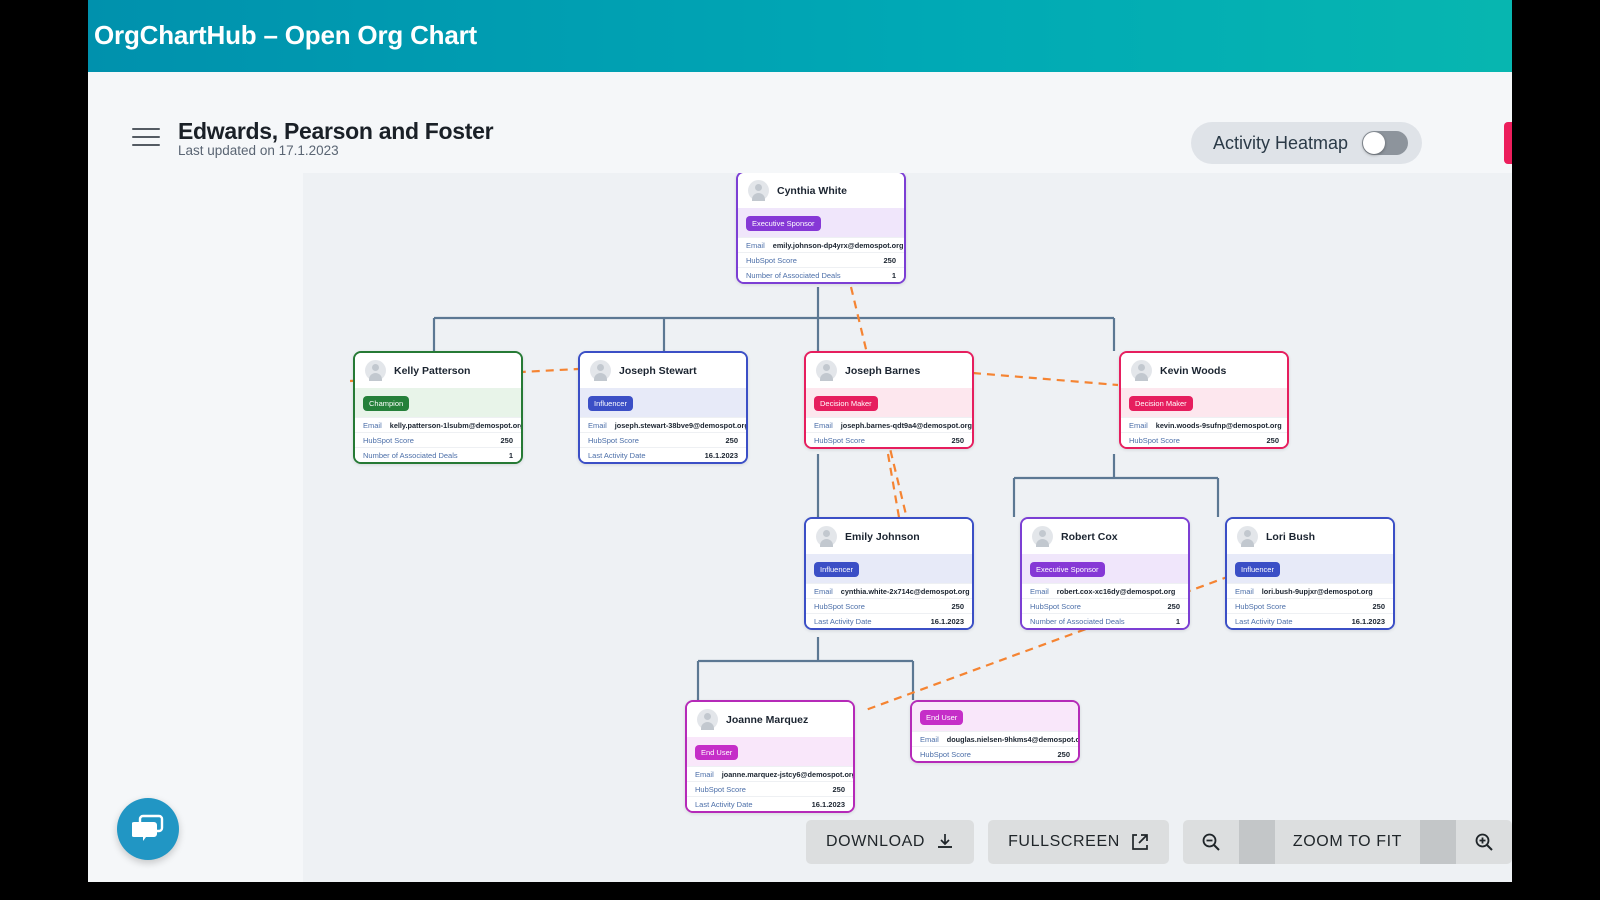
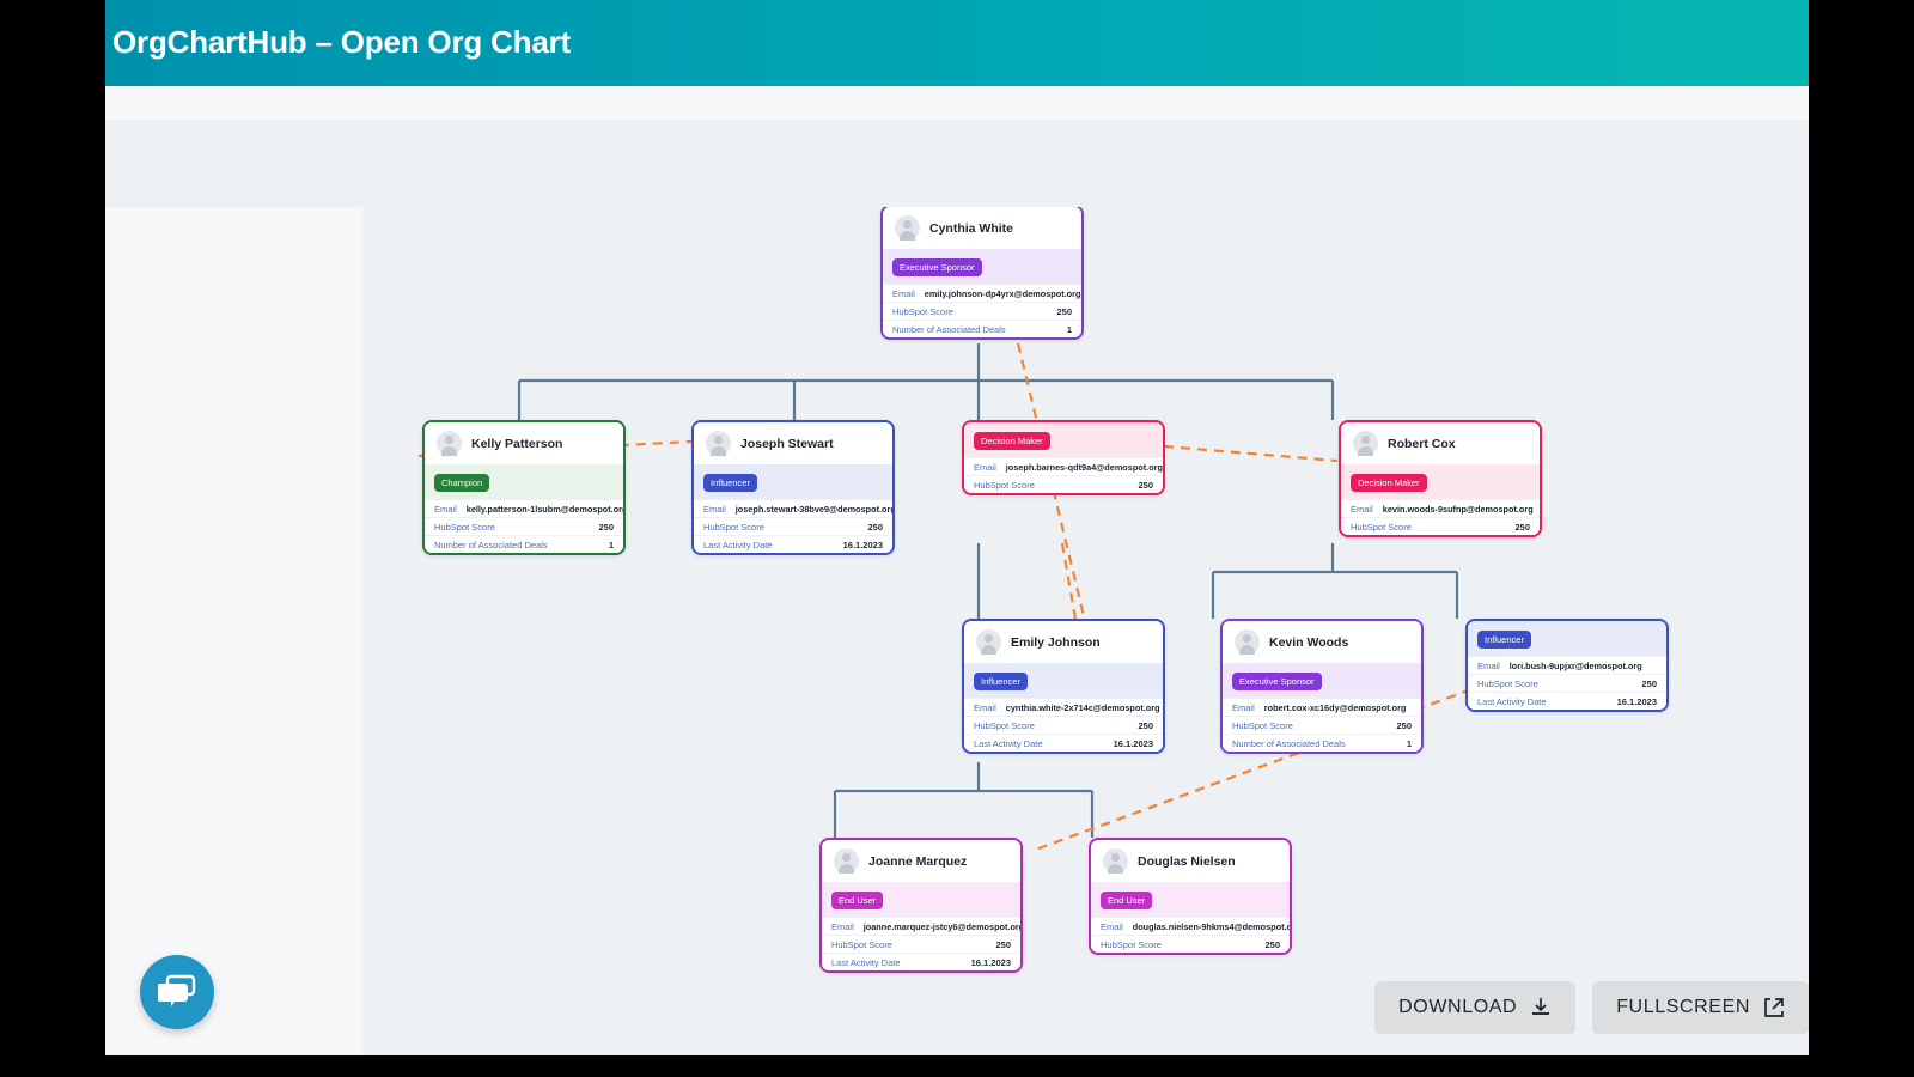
  OrgChartHub – Open Org Chart
- Edwards, Pearson and Foster
- Last updated on 17.1.2023
- Activity Heatmap
  Cynthia White
  Executive Sponsor
  Email
  emily.johnson-dp4yrx@demospot.org
  HubSpot Score
  250
  Number of Associated Deals
  1
  Kelly Patterson
  Champion
  Email
  kelly.patterson-1lsubm@demospot.or
  HubSpot Score
  250
  Number of Associated Deals
  1
  Joseph Stewart
  Influencer
  Email
  joseph.stewart-38bve9@demospot.or
  HubSpot Score
  250
  Last Activity Date
  16.1.2023
- Joseph Barnes
  Decision Maker
  Email
  joseph.barnes-qdt9a4@demospot.org
  HubSpot Score
  250
- Kevin Woods
+ Robert Cox
  Decision Maker
  Email
  kevin.woods-9sufnp@demospot.org
  HubSpot Score
  250
  Emily Johnson
  Influencer
  Email
  cynthia.white-2x714c@demospot.org
  HubSpot Score
  250
  Last Activity Date
  16.1.2023
- Robert Cox
+ Kevin Woods
  Executive Sponsor
  Email
  robert.cox-xc16dy@demospot.org
  HubSpot Score
  250
  Number of Associated Deals
  1
- Lori Bush
  Influencer
  Email
  lori.bush-9upjxr@demospot.org
  HubSpot Score
  250
  Last Activity Date
  16.1.2023
  Joanne Marquez
  End User
  Email
  joanne.marquez-jstcy6@demospot.or
  HubSpot Score
  250
  Last Activity Date
  16.1.2023
+ Douglas Nielsen
  End User
  Email
  douglas.nielsen-9hkms4@demospot.o
  HubSpot Score
  250
  DOWNLOAD
  FULLSCREEN
- ZOOM TO FIT
